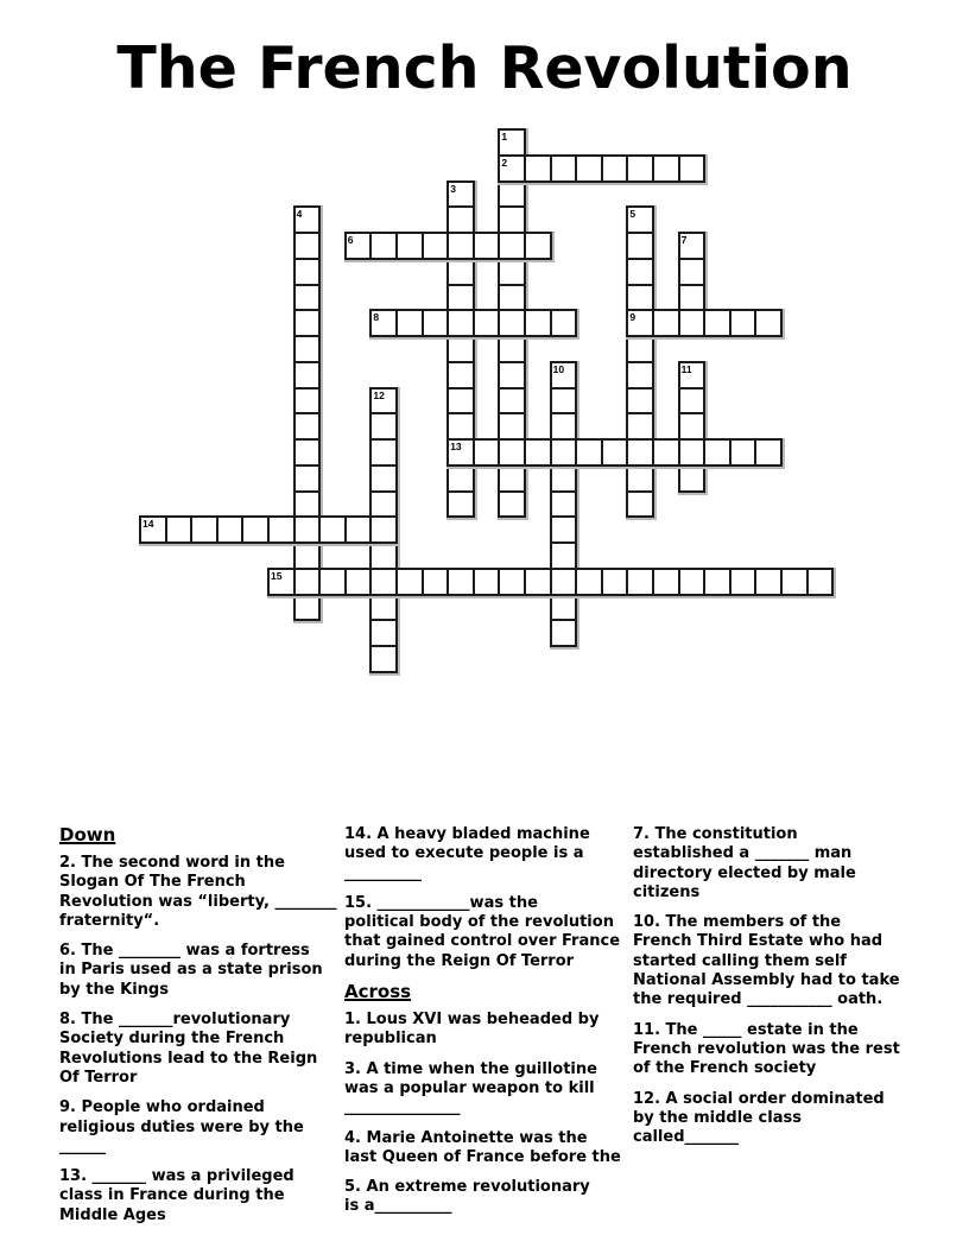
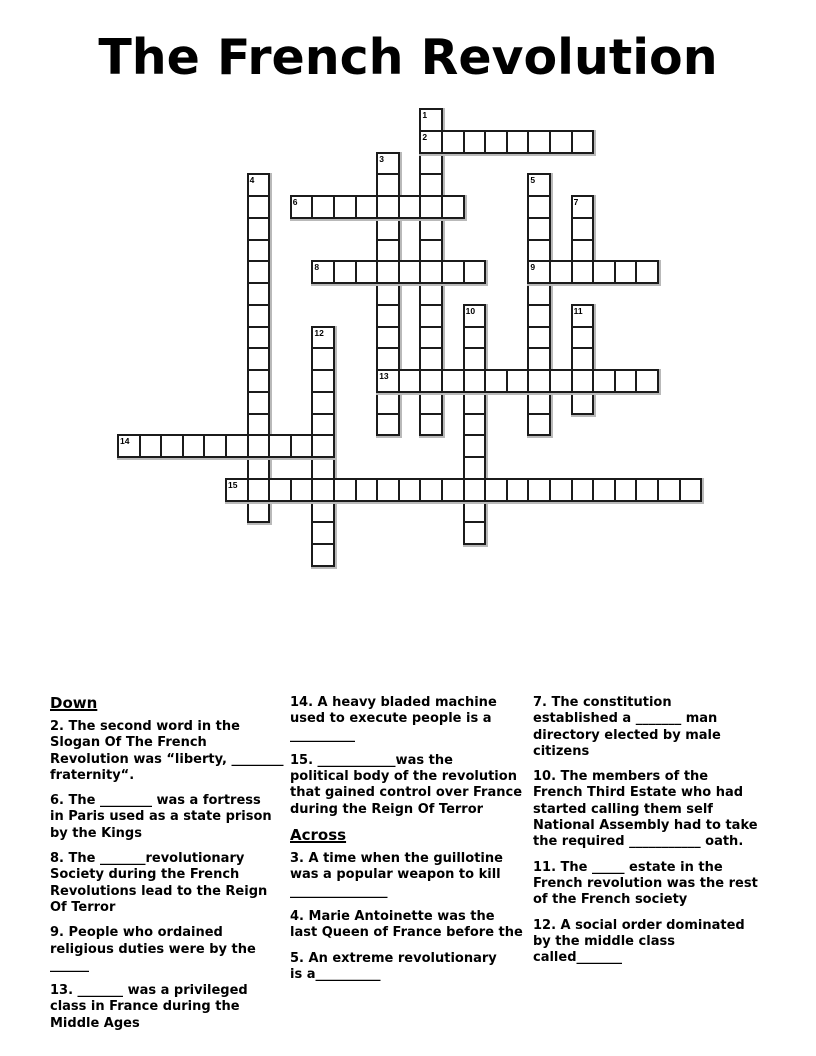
  The French Revolution
  1
  2
  3
  4
  5
  6
  7
  8
  9
  10
  11
  12
  13
  14
  15
  Down
  2. The second word in the
  Slogan Of The French
  Revolution was “liberty, ________
  fraternity“.
  6. The ________ was a fortress
  in Paris used as a state prison
  by the Kings
  8. The _______revolutionary
  Society during the French
  Revolutions lead to the Reign
  Of Terror
  9. People who ordained
  religious duties were by the
  ______
  13. _______ was a privileged
  class in France during the
  Middle Ages
  14. A heavy bladed machine
  used to execute people is a
  __________
  15. ____________was the
  political body of the revolution
  that gained control over France
  during the Reign Of Terror
  Across
- 1. Lous XVI was beheaded by
- republican
  3. A time when the guillotine
  was a popular weapon to kill
  _______________
  4. Marie Antoinette was the
  last Queen of France before the
  5. An extreme revolutionary
  is a__________
  7. The constitution
  established a _______ man
  directory elected by male
  citizens
  10. The members of the
  French Third Estate who had
  started calling them self
  National Assembly had to take
  the required ___________ oath.
  11. The _____ estate in the
  French revolution was the rest
  of the French society
  12. A social order dominated
  by the middle class
  called_______
